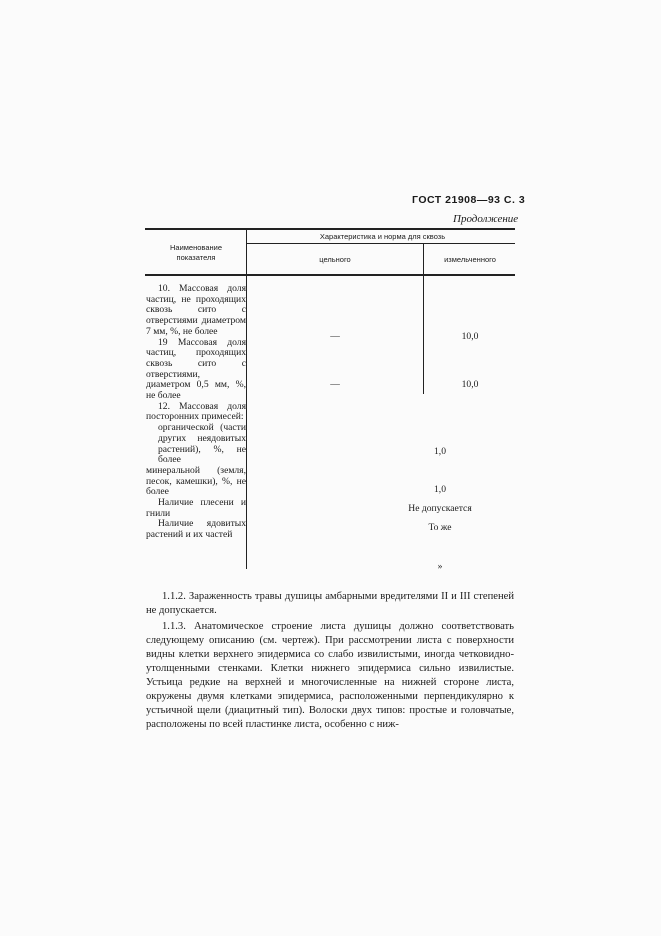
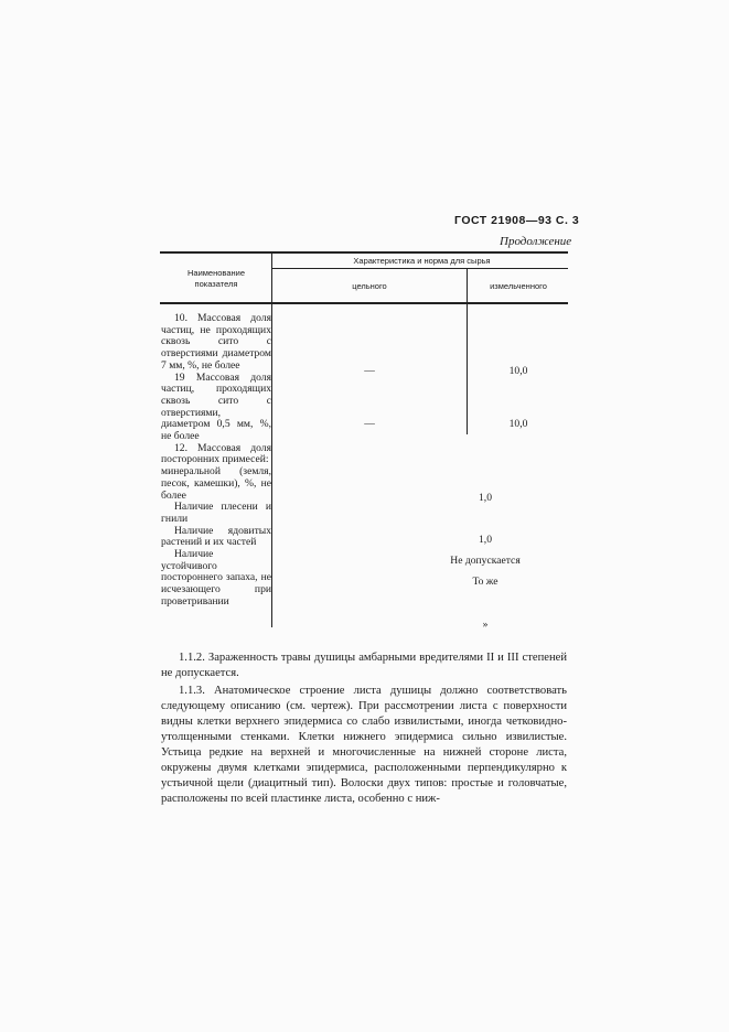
  ГОСТ 21908—93 С. 3
  Продолжение
  Наименование показателя
- Характеристика и норма для сквозь
+ Характеристика и норма для сырья
  цельного
  измельченного
  10. Массовая доля частиц, не проходящих сквозь сито с отверстиями диаметром 7 мм, %, не более
  19 Массовая доля частиц, проходящих сквозь сито с отверстиями, диаметром 0,5 мм, %, не более
  12. Массовая доля посторонних примесей:
- органической (части других неядовитых растений), %, не более
  минеральной (земля, песок, камешки), %, не более
  Наличие плесени и гнили
  Наличие ядовитых растений и их частей
+ Наличие устойчивого постороннего запаха, не исчезающего при проветривании
  —
  10,0
  —
  10,0
  1,0
  1,0
  Не допускается
  То же
  »
  1.1.2. Зараженность травы душицы амбарными вредителями II и III степеней не допускается.
  1.1.3. Анатомическое строение листа душицы должно соответствовать следующему описанию (см. чертеж). При рассмотрении листа с поверхности видны клетки верхнего эпидермиса со слабо извилистыми, иногда четковидно-утолщенными стенками. Клетки нижнего эпидермиса сильно извилистые. Устьица редкие на верхней и многочисленные на нижней стороне листа, окружены двумя клетками эпидермиса, расположенными перпендикулярно к устьичной щели (диацитный тип). Волоски двух типов: простые и головчатые, расположены по всей пластинке листа, особенно с ниж-
